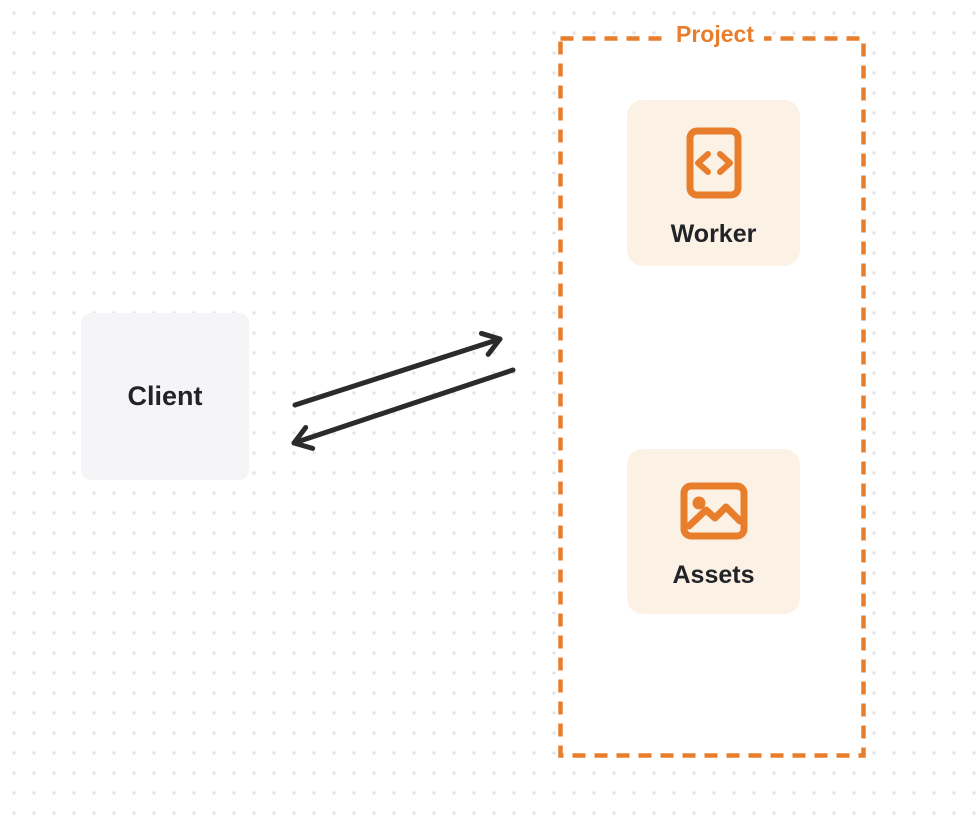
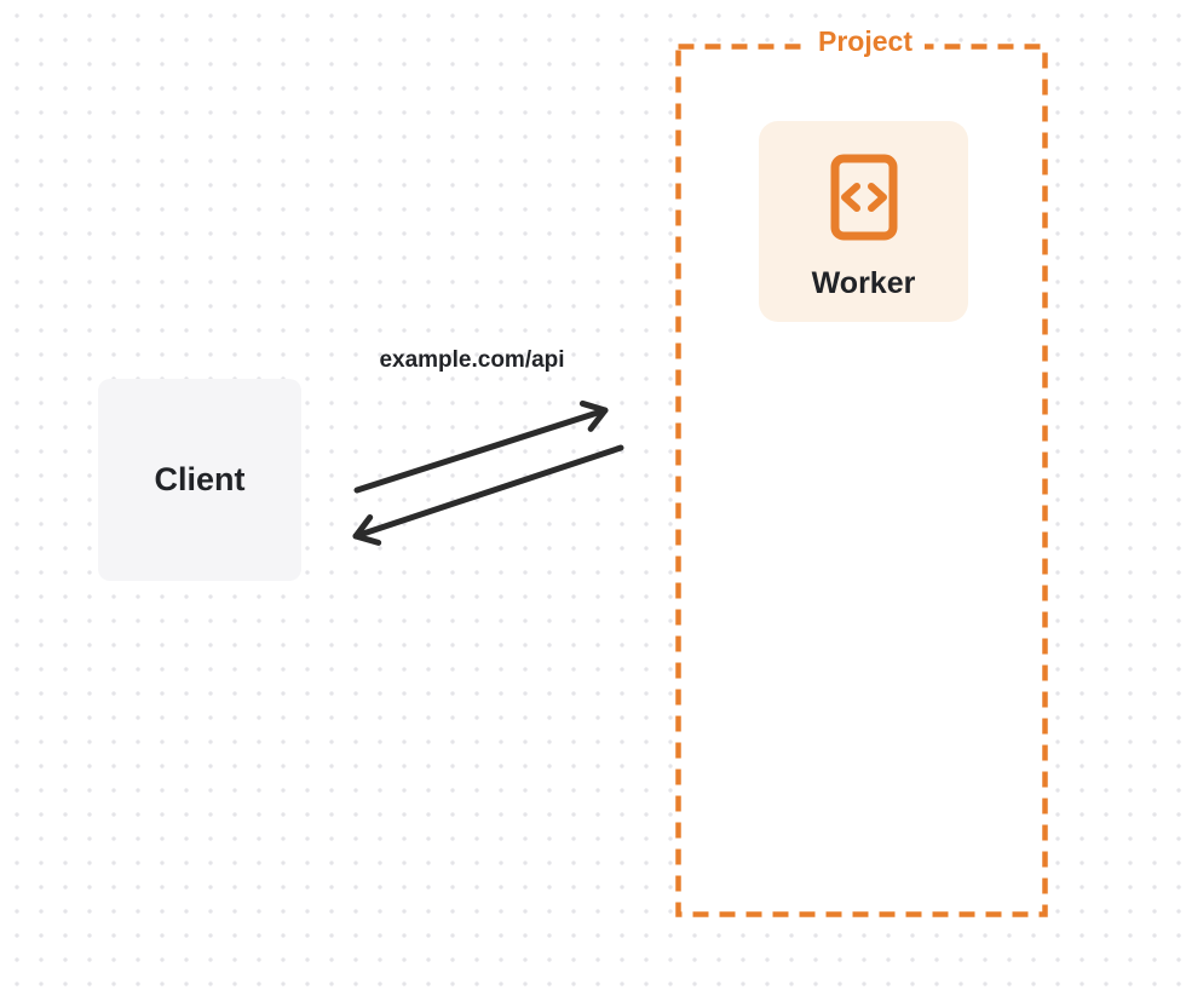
  Project
  Client
+ example.com/api
  Worker
- Assets
